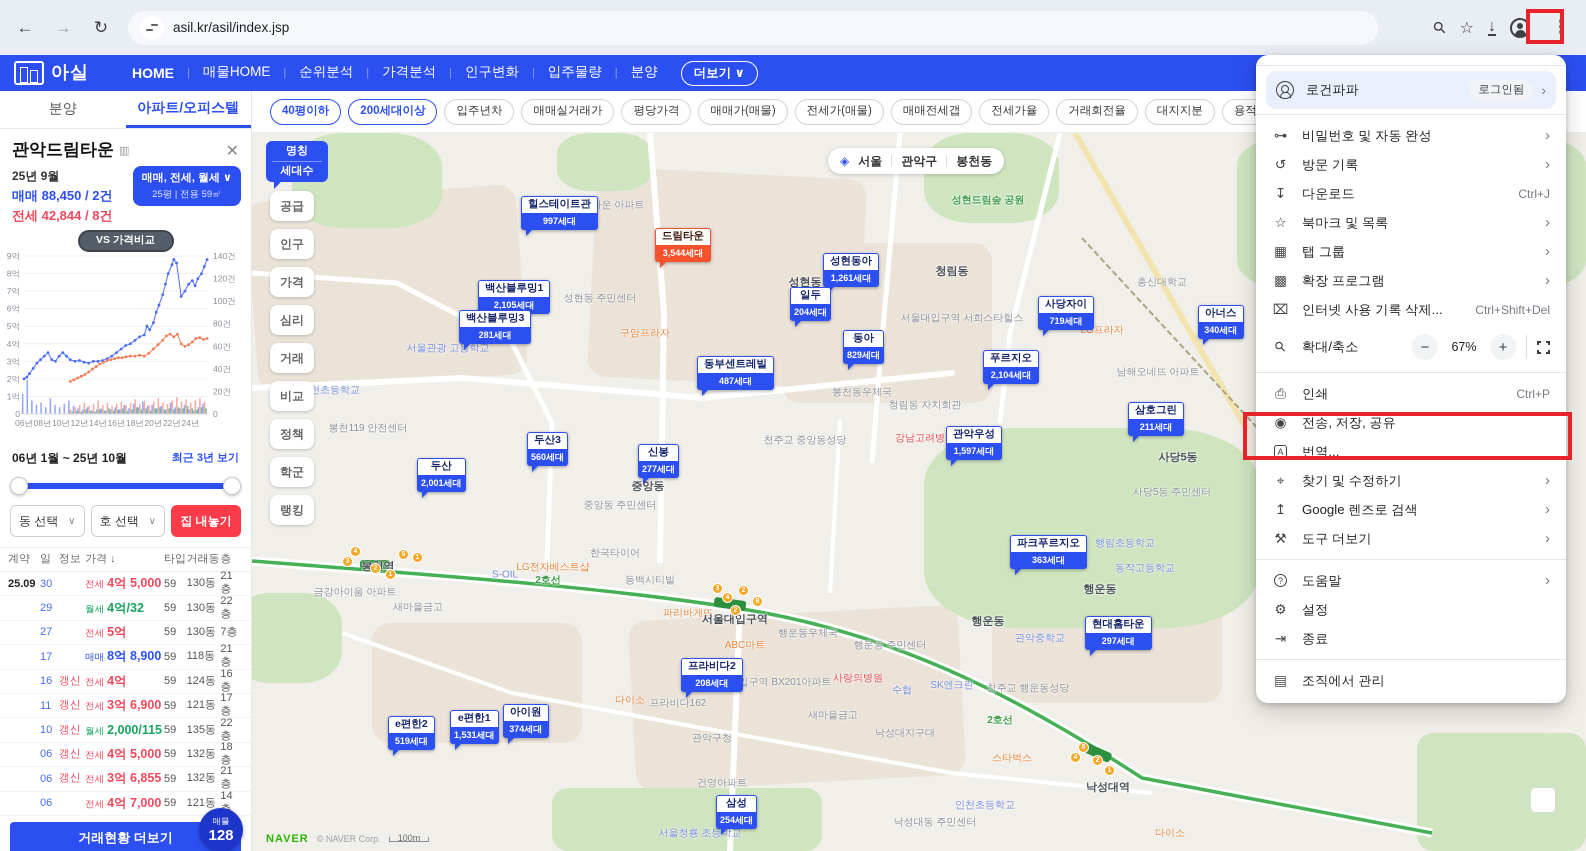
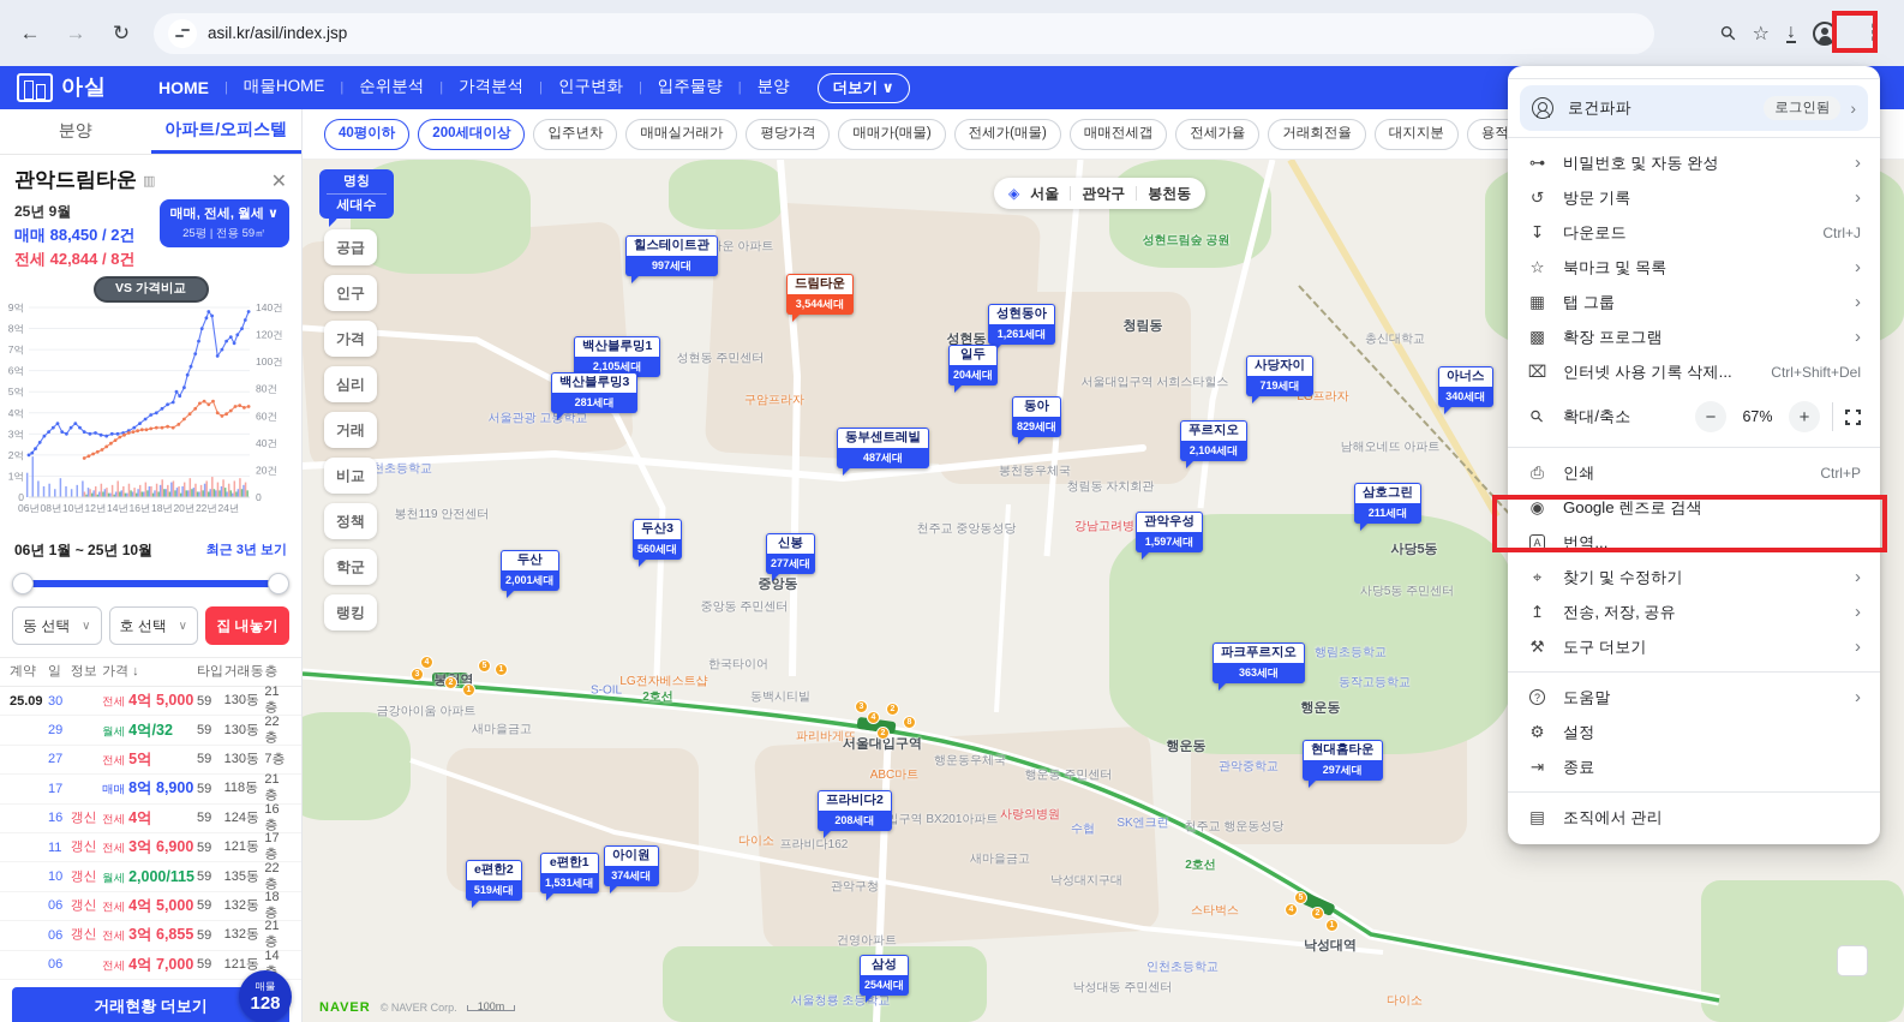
  ←
  →
  ↻
  asil.kr/asil/index.jsp
  ☆
  ↓
  ⋮
  아실
  HOME
  |
  매물HOME
  |
  순위분석
  |
  가격분석
  |
  인구변화
  |
  입주물량
  |
  분양
  더보기 ∨
  40평이하
  200세대이상
  입주년차
  매매실거래가
  평당가격
  매매가(매물)
  전세가(매물)
  매매전세갭
  전세가율
  거래회전율
  대지지분
  ◈
  서울
  관악구
  봉천동
  명칭
  세대수
  공급
  인구
  가격
  심리
  거래
  비교
  정책
  학군
  랭킹
  힐스테이트관
  997세대
  드림타운
  3,544세대
  성현동아
  1,261세대
  일두
  204세대
  백산블루밍1
  2,105세대
  백산블루밍3
  281세대
  동아
  829세대
  사당자이
  719세대
  아너스
  340세대
  푸르지오
  2,104세대
  동부센트레빌
  487세대
  삼호그린
  211세대
  관악우성
  1,597세대
  두산3
  560세대
  신봉
  277세대
  두산
  2,001세대
  파크푸르지오
  363세대
  현대홈타운
  297세대
  프라비다2
  208세대
  e편한2
  519세대
  e편한1
  1,531세대
  아이원
  374세대
  삼성
  254세대
  성현드림숲 공원
  성현동
  청림동
  성현동 주민센터
  구암프라자
  서울관광 고학교
  천초등학교
  봉천119 안전센터
  서울대입구역 서희스타힐스
  총신대학교
  LG프라자
  남해오네뜨 아파트
  봉천동우체국
  청림동 자치회관
  천주교 중앙동성당
  강남고려병
  사당5동
  사당5동 주민센터
  중앙동
  중앙동 주민센터
  한국타이어
  LG전자베스트샵
  S-OIL
  2호선
  동백시티빌
  금강아이움 아파트
  새마을금고
  파리바게뜨
  서울대입구역
  ABC마트
  행운동우체국
  행운동 주민센터
  행운동
  관악중학교
  행림초등학교
  동작고등학교
  사랑의병원
  수협
  SK엔크린
  천주교 행운동성당
  입구역 BX201아파트
  다이소
  프라비다162
  새마을금고
  낙성대지구대
  2호선
  스타벅스
  관악구청
  건영아파트
  낙성대역
  인천초등학교
  낙성대동 주민센터
  서울청룡 초등교
  행운동
  다이소
  NAVER
  © NAVER Corp.
  100m
  분양
  아파트/오피스텔
  관악드림타운
  ▥
  ✕
  25년 9월
  매매 88,450 / 2건
  전세 42,844 / 8건
  매매, 전세, 월세 ∨
  25평 | 전용 59㎡
  VS 가격비교
  9억
  8억
  7억
  6억
  5억
  4억
  3억
  2억
  1억
  0
  140건
  120건
  100건
  80건
  60건
  40건
  20건
  0
  06년
  08년
  10년
  12년
  14년
  16년
  18년
  20년
  22년
  24년
  06년 1월 ~ 25년 10월
  최근 3년 보기
  동 선택
  ∨
  호 선택
  ∨
  집 내놓기
  계약
  일
  정보
  가격 ↓
  타입
  거래동
  층
  25.09
  30
  전세 4억 5,000
  59
  130동
  21층
  29
  월세 4억/32
  59
  130동
  22층
  27
  전세 5억
  59
  130동
  7층
  17
  매매 8억 8,900
  59
  118동
  21층
  16
  갱신
  전세 4억
  59
  124동
  16층
  11
  갱신
  전세 3억 6,900
  59
  121동
  17층
  10
  갱신
  월세 2,000/115
  59
  135동
  22층
  06
  갱신
  전세 4억 5,000
  59
  132동
  18층
  06
  갱신
  전세 3억 6,855
  59
  132동
  21층
  06
  전세 4억 7,000
  59
  121동
  거래현황 더보기
  매물
  128
  로건파파
  로그인됨
  ›
  ⊶
  비밀번호 및 자동 완성
  ›
  ↺
  방문 기록
  ›
  ↧
  다운로드
  Ctrl+J
  ☆
  북마크 및 목록
  ›
  ▦
  탭 그룹
  ›
  ▩
  확장 프로그램
  ›
  ⌧
  인터넷 사용 기록 삭제...
  Ctrl+Shift+Del
  확대/축소
  −
  67%
  +
  ⎙
  인쇄
  Ctrl+P
  ◉
- 전송, 저장, 공유
+ Google 렌즈로 검색
  A
  번역...
  ⌖
  찾기 및 수정하기
  ›
  ↥
- Google 렌즈로 검색
+ 전송, 저장, 공유
  ›
  ⚒
  도구 더보기
  ›
  ?
  도움말
  ›
  ⚙
  설정
  ⇥
  종료
  ▤
  조직에서 관리
